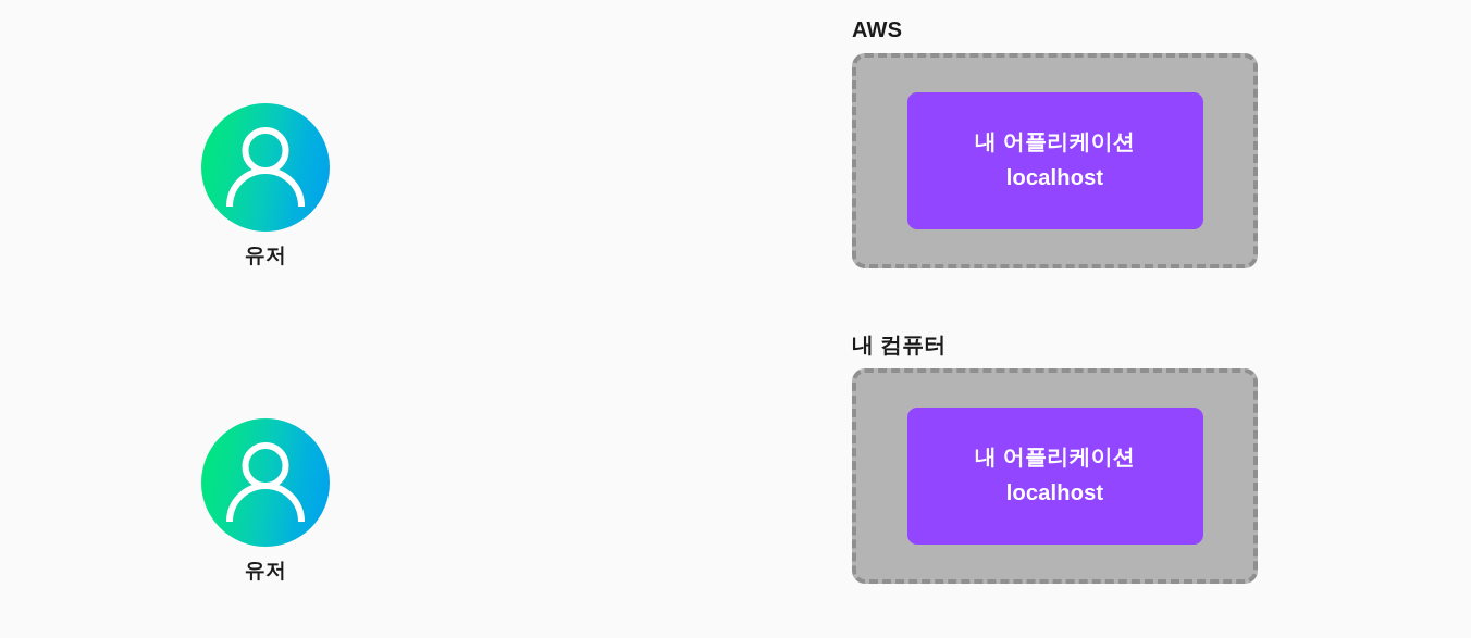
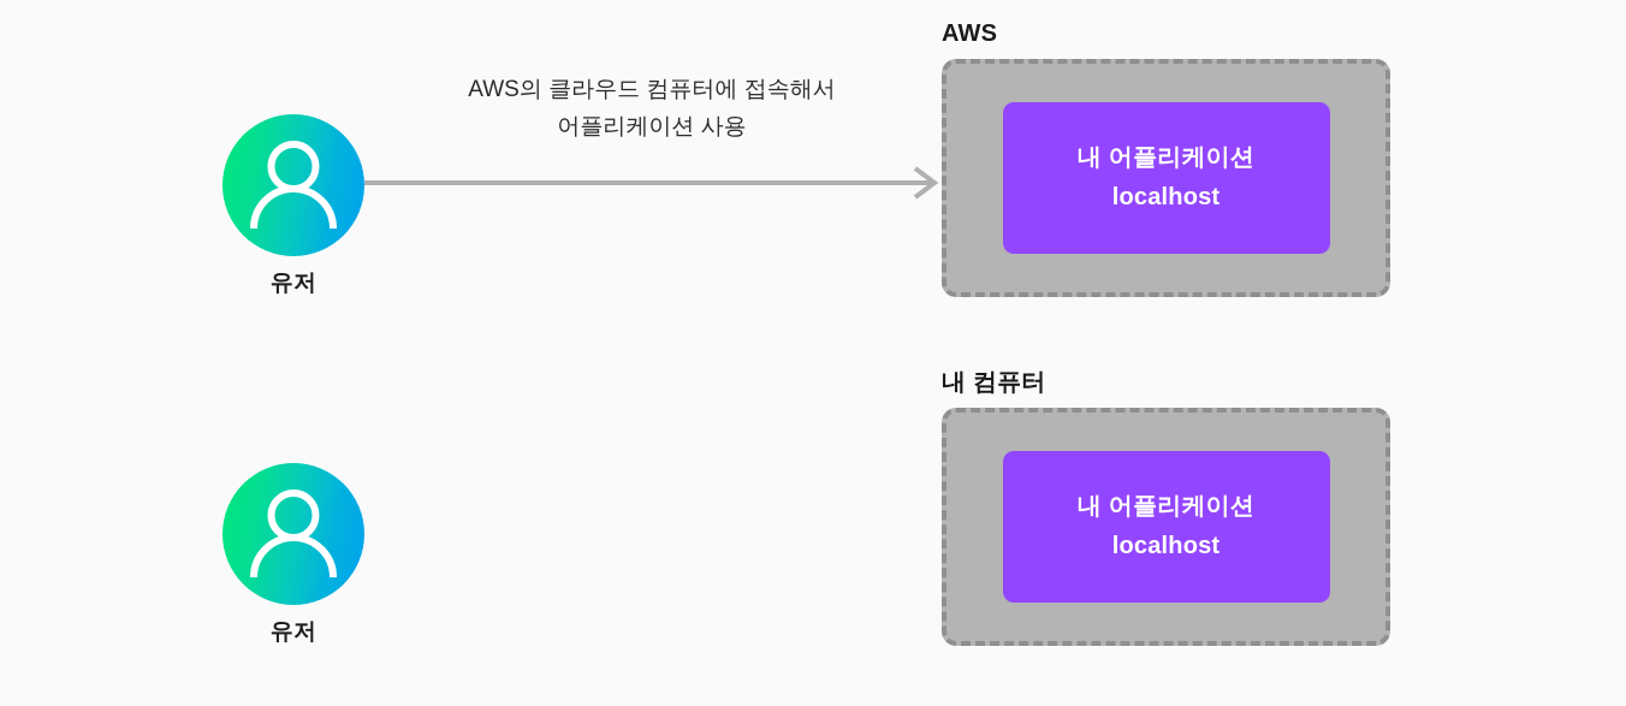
  유저
+ AWS의 클라우드 컴퓨터에 접속해서
+ 어플리케이션 사용
  AWS
  내 어플리케이션
  localhost
  유저
  내 컴퓨터
  내 어플리케이션
  localhost
